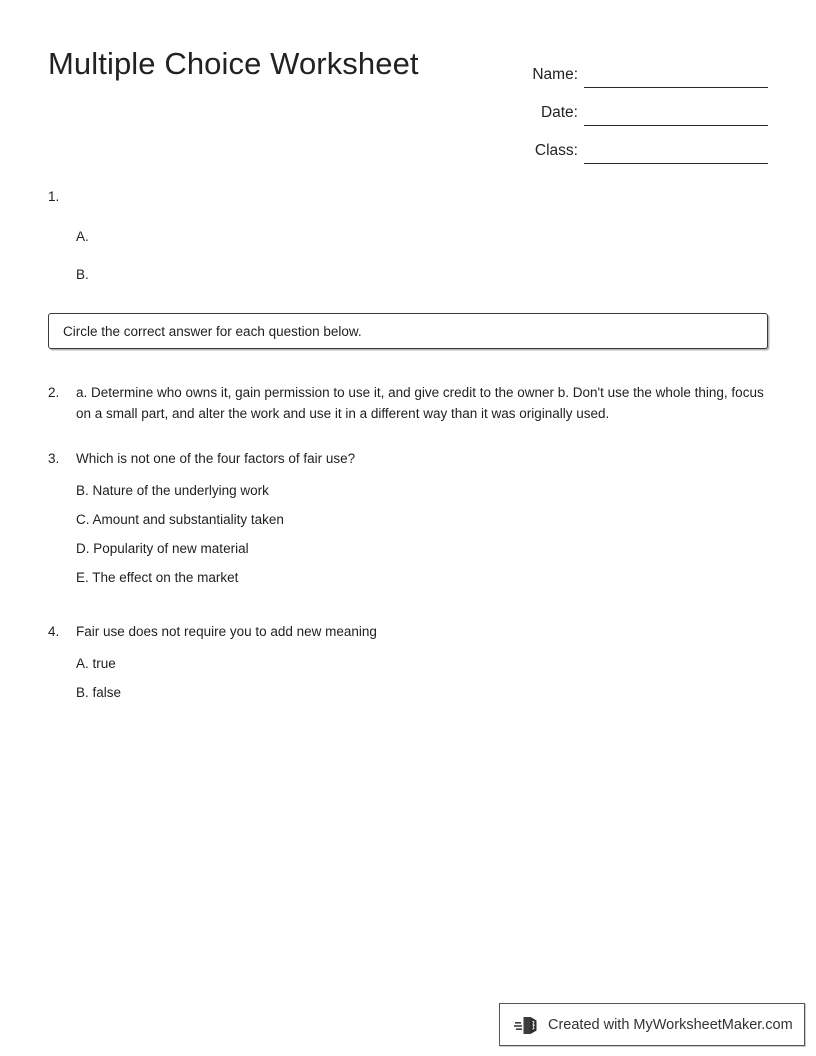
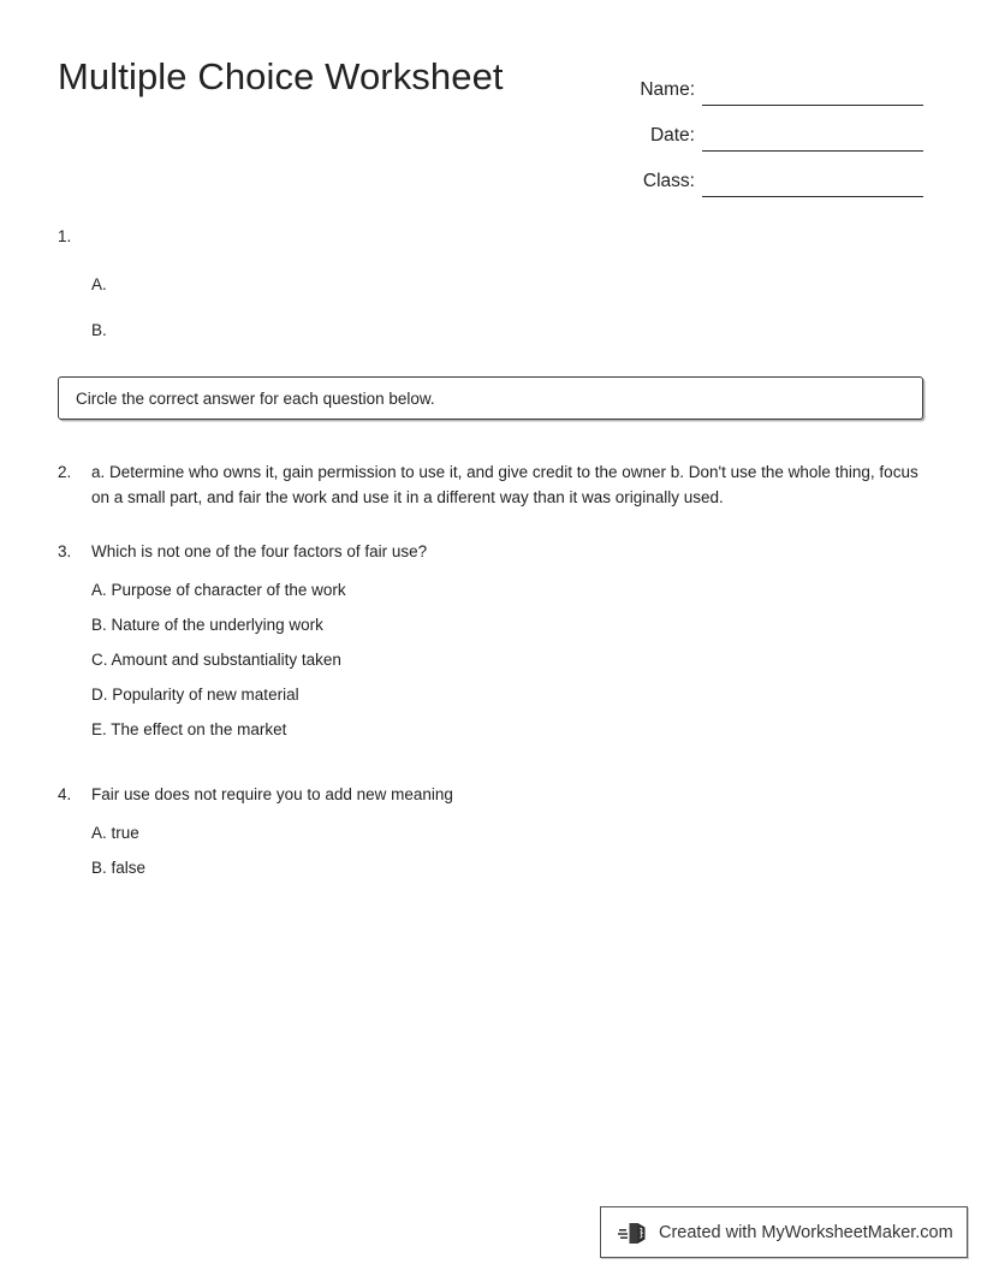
  Multiple Choice Worksheet
  Name:
  Date:
  Class:
  1.
  A.
  B.
  Circle the correct answer for each question below.
  2.
- a. Determine who owns it, gain permission to use it, and give credit to the owner b. Don't use the whole thing, focus on a small part, and alter the work and use it in a different way than it was originally used.
+ a. Determine who owns it, gain permission to use it, and give credit to the owner b. Don't use the whole thing, focus on a small part, and fair the work and use it in a different way than it was originally used.
  3.
  Which is not one of the four factors of fair use?
+ A. Purpose of character of the work
  B. Nature of the underlying work
  C. Amount and substantiality taken
  D. Popularity of new material
  E. The effect on the market
  4.
  Fair use does not require you to add new meaning
  A. true
  B. false
  Created with MyWorksheetMaker.com
